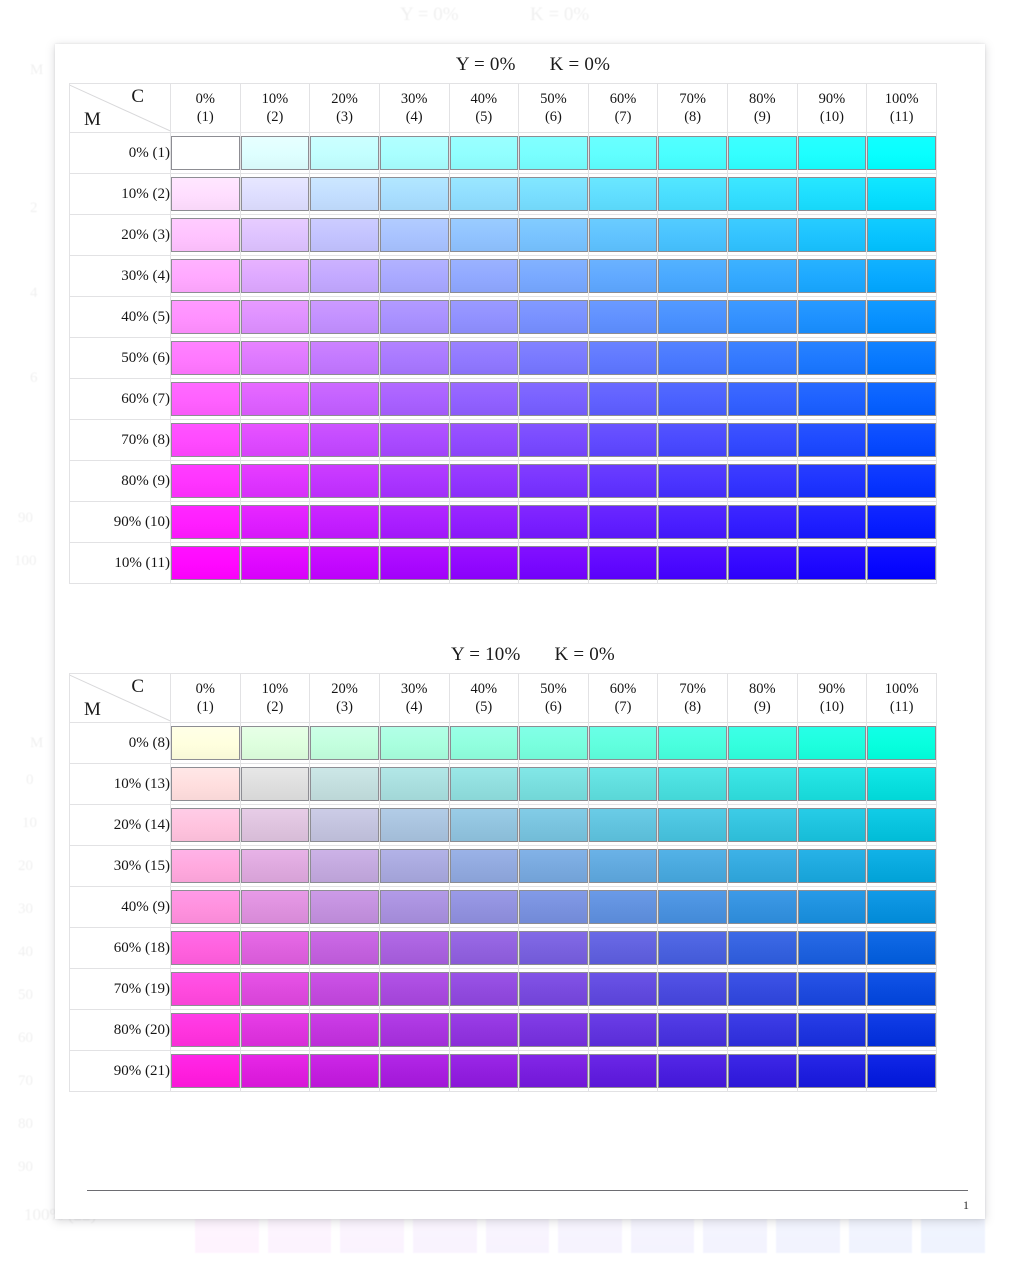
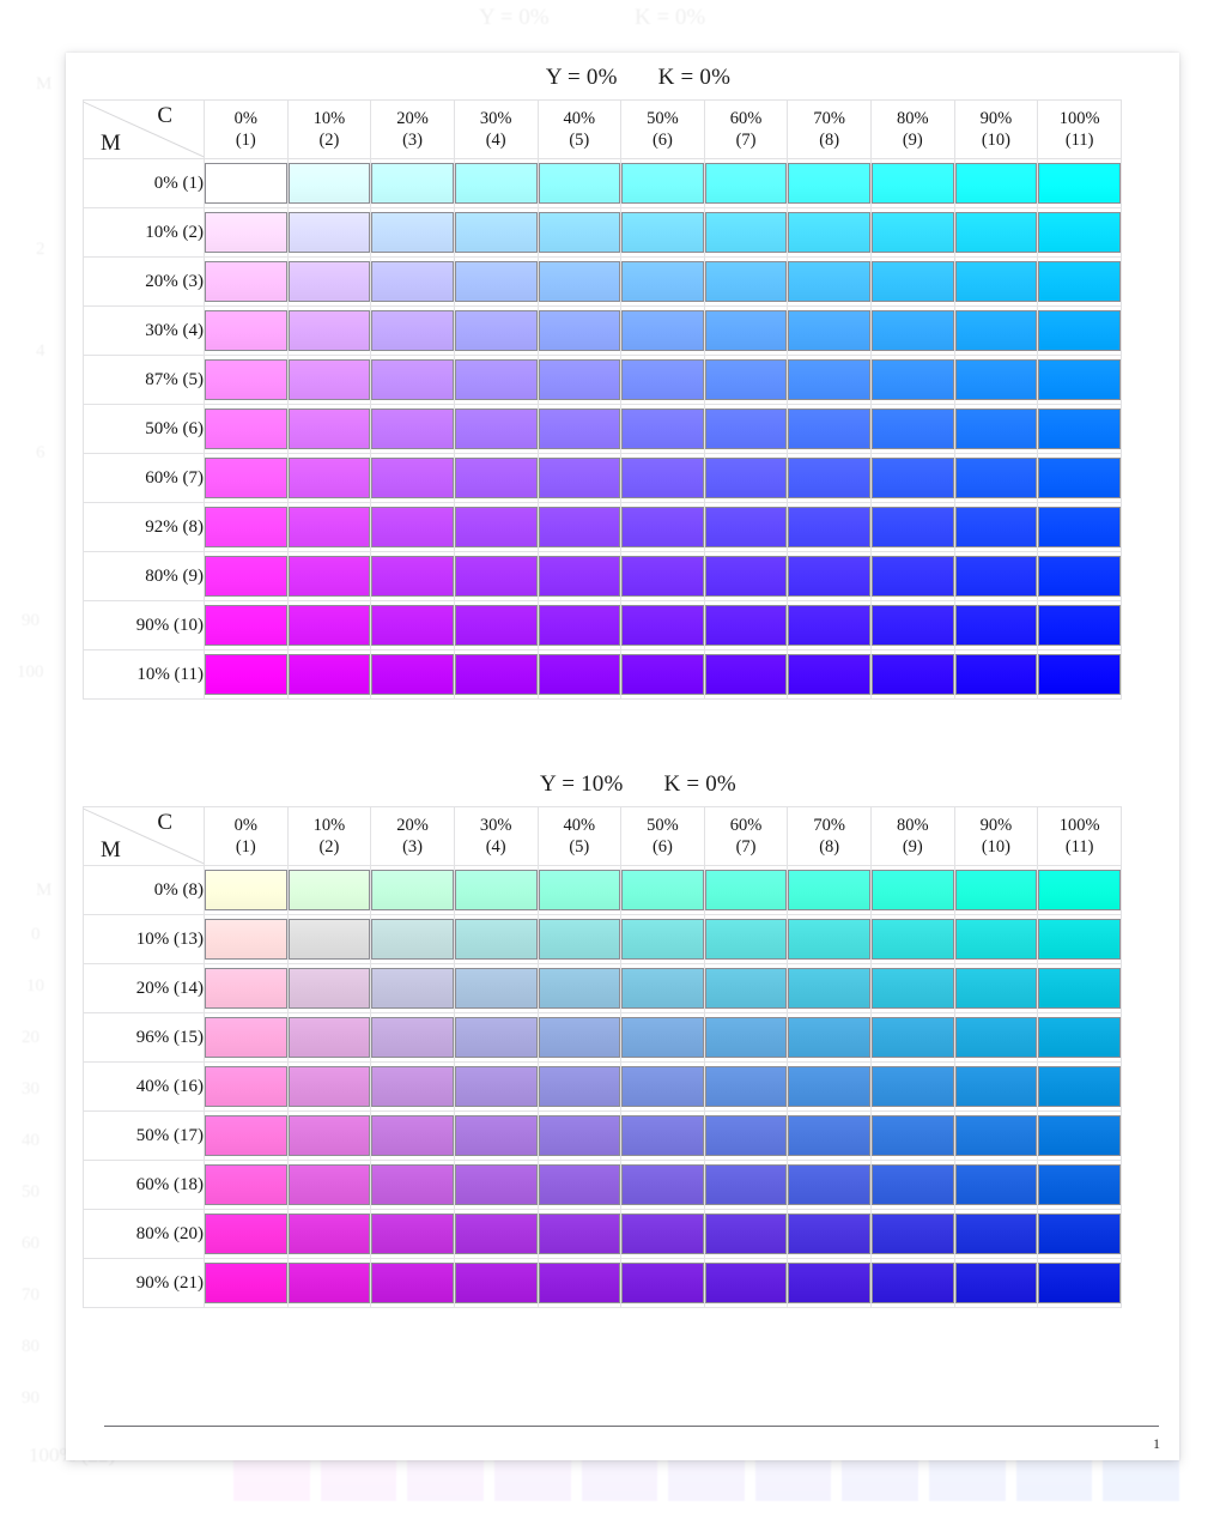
  Y = 0% K = 0%
  CM	0%(1)	10%(2)	20%(3)	30%(4)	40%(5)	50%(6)	60%(7)	70%(8)	80%(9)	90%(10)	100%(11)
  0% (1)
  10% (2)
  20% (3)
  30% (4)
- 40% (5)
+ 87% (5)
  50% (6)
  60% (7)
- 70% (8)
+ 92% (8)
  80% (9)
  90% (10)
  10% (11)
  Y = 10% K = 0%
  CM	0%(1)	10%(2)	20%(3)	30%(4)	40%(5)	50%(6)	60%(7)	70%(8)	80%(9)	90%(10)	100%(11)
  0% (8)
  10% (13)
  20% (14)
- 30% (15)
+ 96% (15)
- 40% (9)
+ 40% (16)
+ 50% (17)
  60% (18)
- 70% (19)
  80% (20)
  90% (21)
  1
